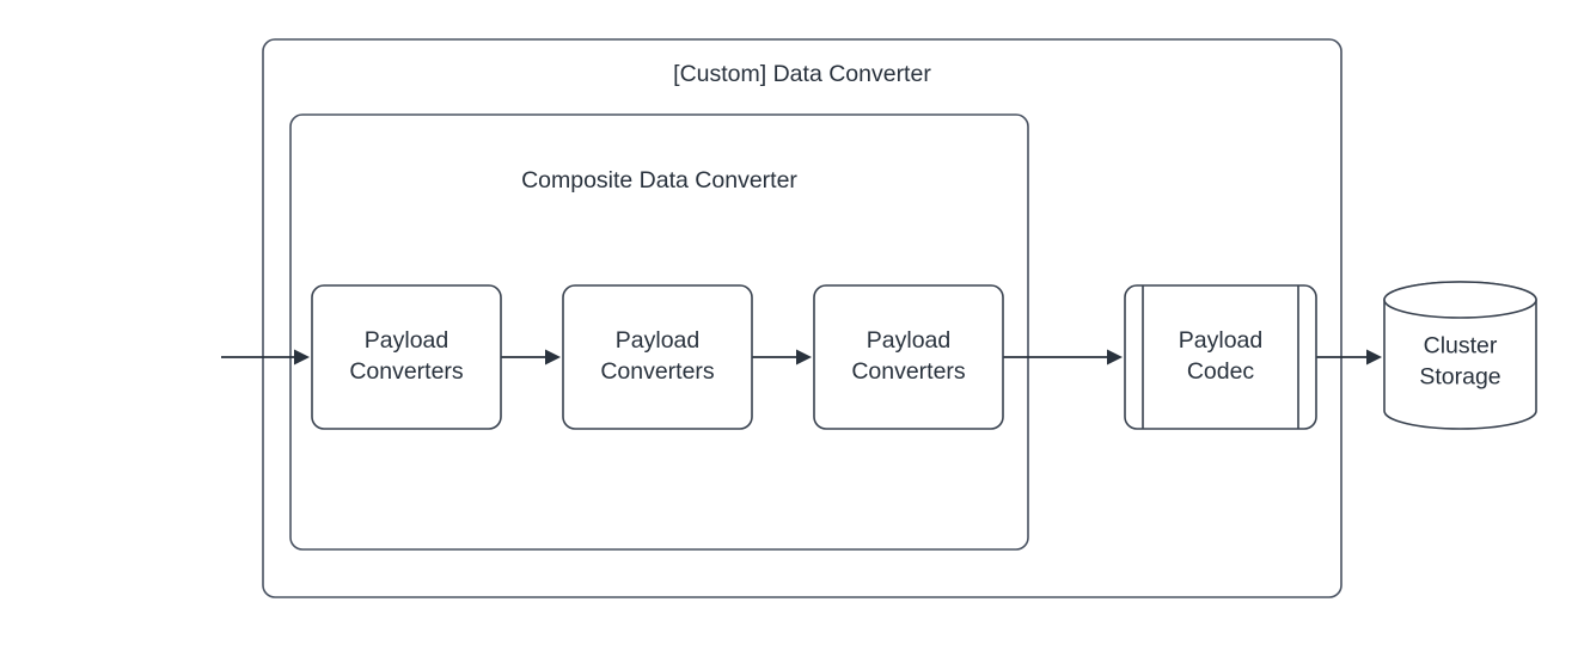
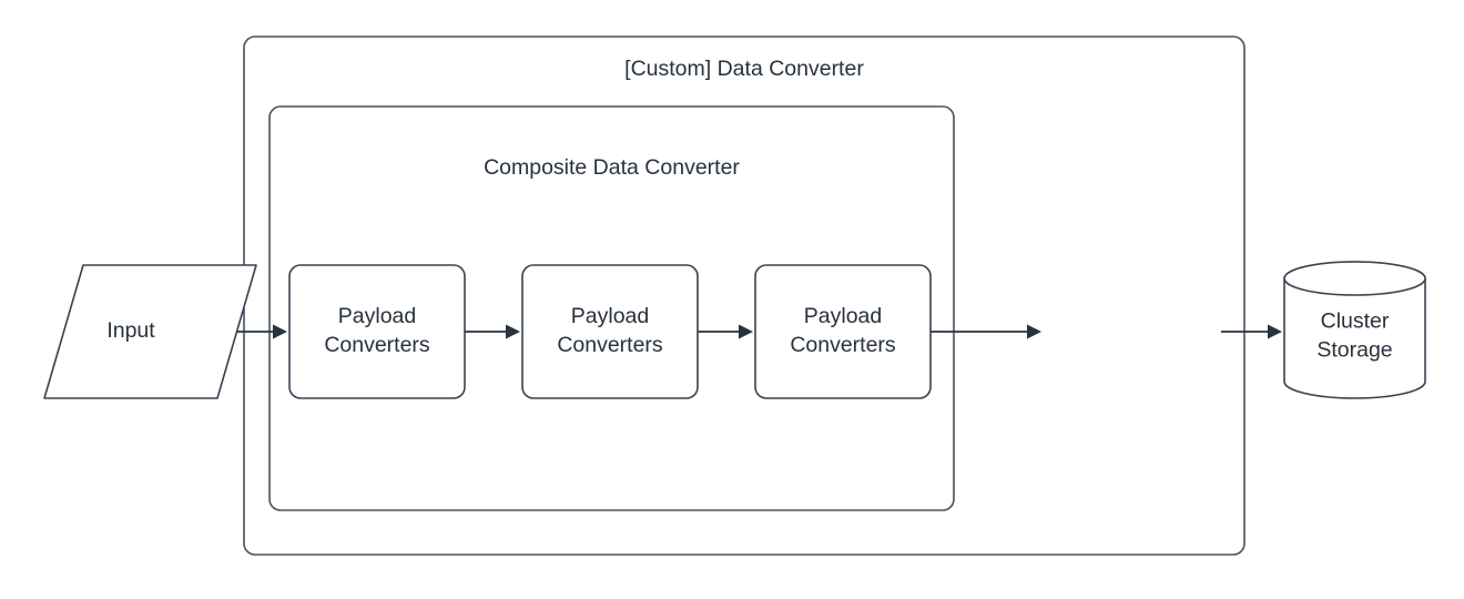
  [Custom] Data Converter
  Composite Data Converter
+ Input
  Payload Converters
  Payload Converters
  Payload Converters
- Payload Codec
  Cluster Storage
